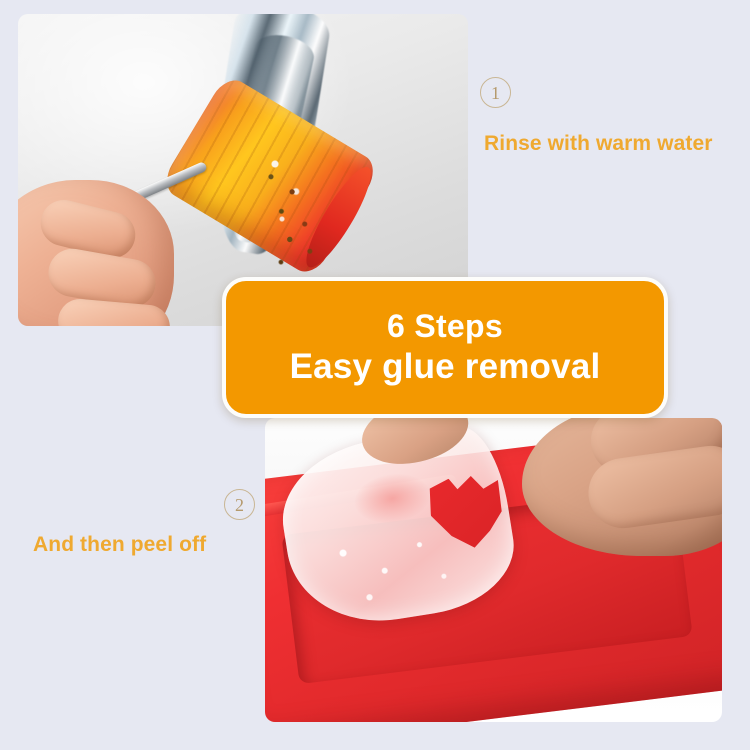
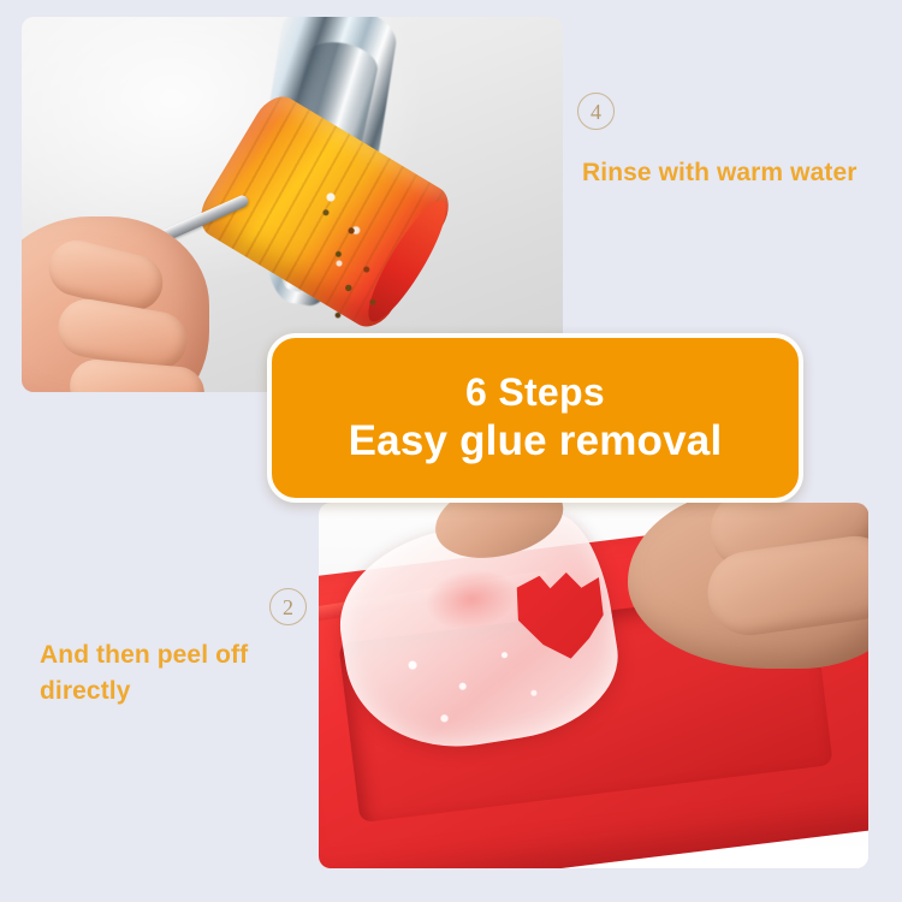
  6 Steps
  Easy glue removal
- 1
+ 4
  Rinse with warm water
  2
  And then peel off
+ directly
